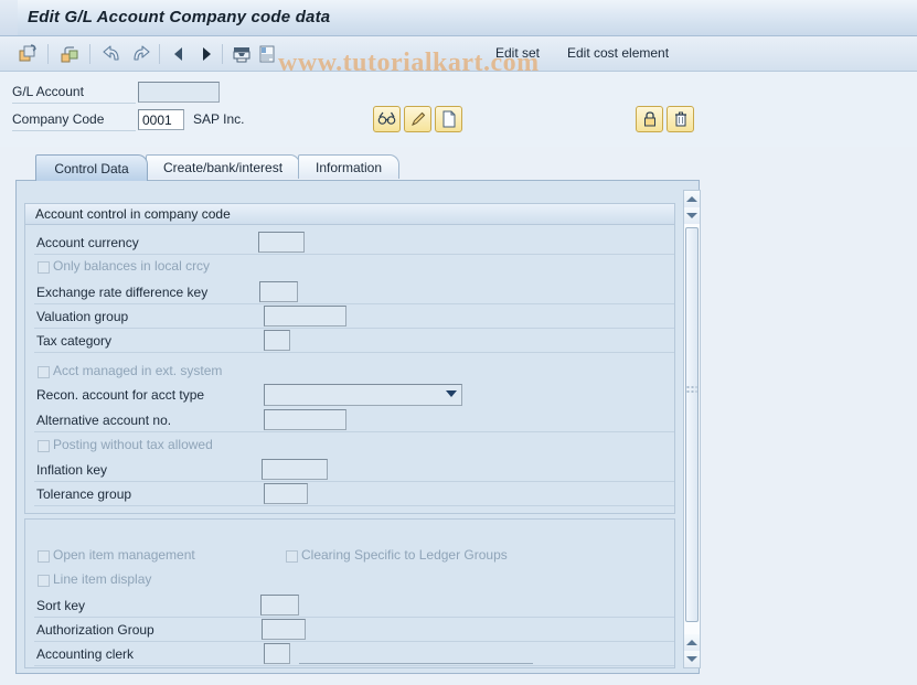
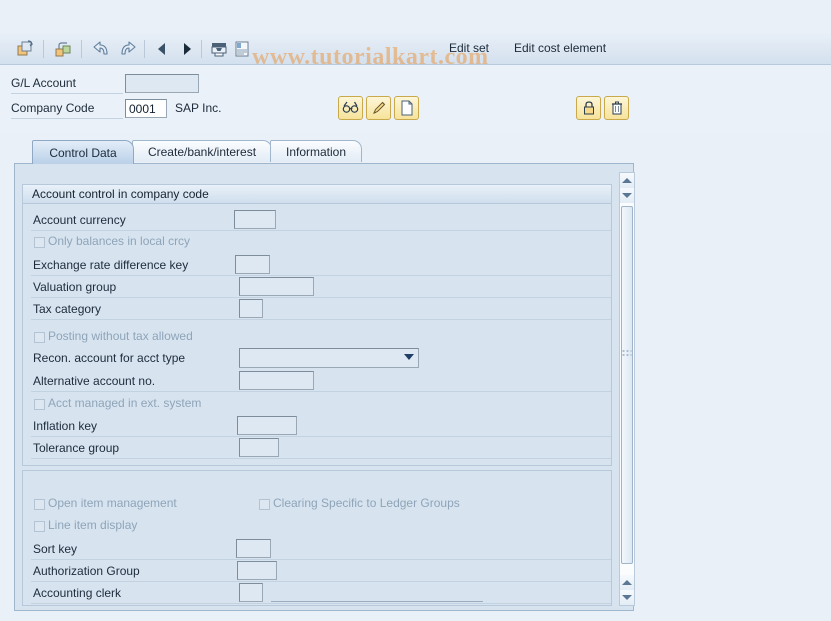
- Edit G/L Account Company code data
  Edit set
  Edit cost element
  www.tutorialkart.com
  G/L Account
  Company Code
  0001
  SAP Inc.
  Control Data
  Create/bank/interest
  Information
  Account control in company code
  Account currency
  Only balances in local crcy
  Exchange rate difference key
  Valuation group
  Tax category
- Acct managed in ext. system
+ Posting without tax allowed
  Recon. account for acct type
  Alternative account no.
- Posting without tax allowed
+ Acct managed in ext. system
  Inflation key
  Tolerance group
  Open item management
  Clearing Specific to Ledger Groups
  Line item display
  Sort key
  Authorization Group
  Accounting clerk
